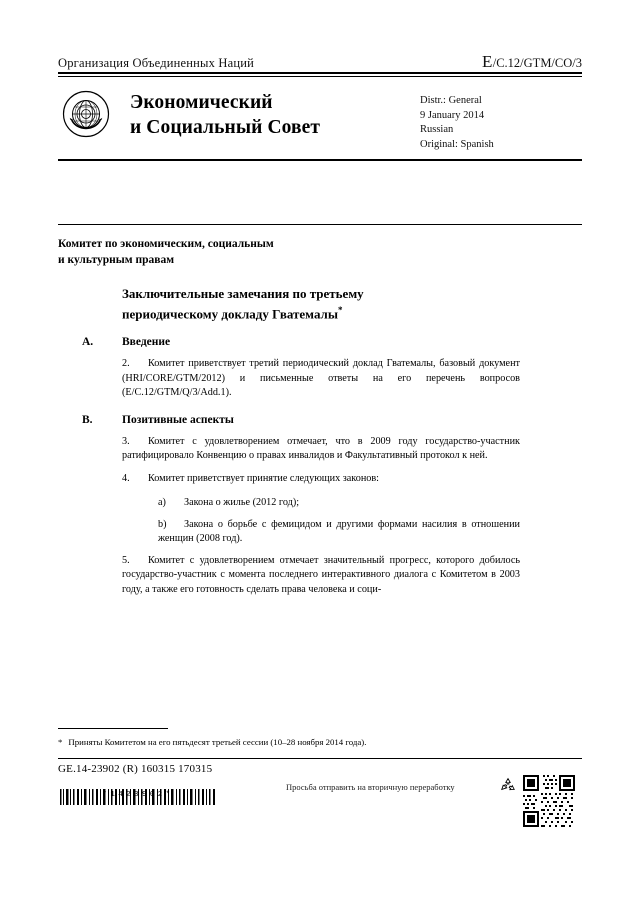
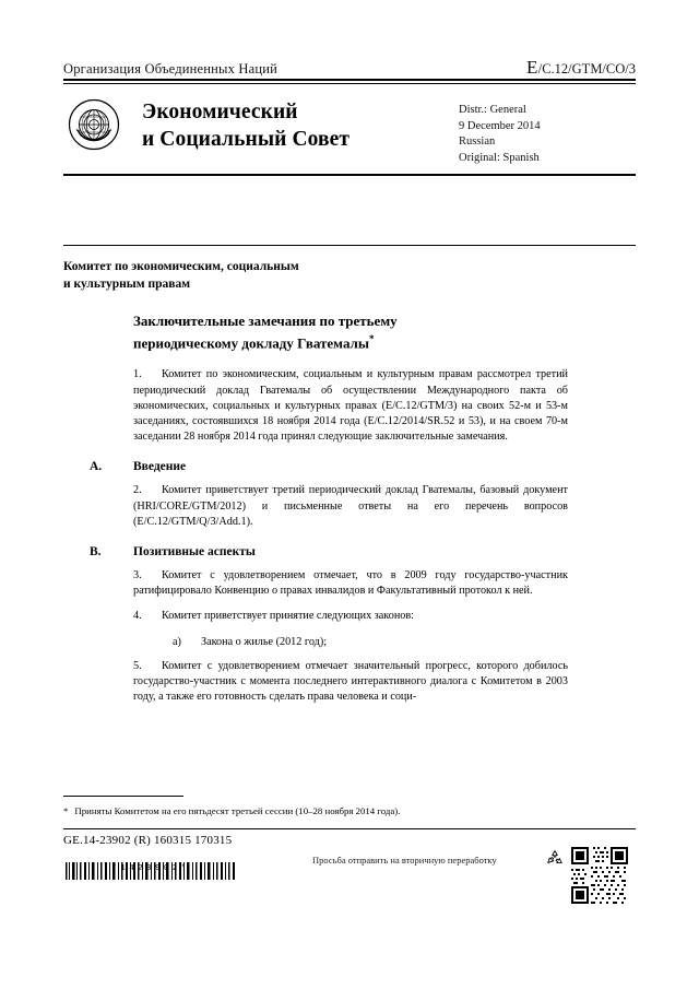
  Организация Объединенных Наций
  E/C.12/GTM/CO/3
  Экономический
  и Социальный Совет
  Distr.: General
- 9 January 2014
+ 9 December 2014
  Russian
  Original: Spanish
  Комитет по экономическим, социальным
  и культурным правам
  Заключительные замечания по третьему
  периодическому докладу Гватемалы*
+ 1. Комитет по экономическим, социальным и культурным правам рассмотрел третий периодический доклад Гватемалы об осуществлении Международного пакта об экономических, социальных и культурных правах (E/C.12/GTM/3) на своих 52-м и 53-м заседаниях, состоявшихся 18 ноября 2014 года (E/C.12/2014/SR.52 и 53), и на своем 70-м заседании 28 ноября 2014 года принял следующие заключительные замечания.
  A.
  Введение
  2. Комитет приветствует третий периодический доклад Гватемалы, базовый документ (HRI/CORE/GTM/2012) и письменные ответы на его перечень вопросов (E/C.12/GTM/Q/3/Add.1).
  B.
  Позитивные аспекты
  3. Комитет с удовлетворением отмечает, что в 2009 году государство-участник ратифицировало Конвенцию о правах инвалидов и Факультативный протокол к ней.
  4. Комитет приветствует принятие следующих законов:
  a)
  Закона о жилье (2012 год);
- b)
- Закона о борьбе с фемицидом и другими формами насилия в отношении женщин (2008 год).
  5. Комитет с удовлетворением отмечает значительный прогресс, которого добилось государство-участник с момента последнего интерактивного диалога с Комитетом в 2003 году, а также его готовность сделать права человека и соци-
  * Приняты Комитетом на его пятьдесят третьей сессии (10–28 ноября 2014 года).
  GE.14-23902 (R) 160315 170315
  Просьба отправить на вторичную переработку
  *1423902*
